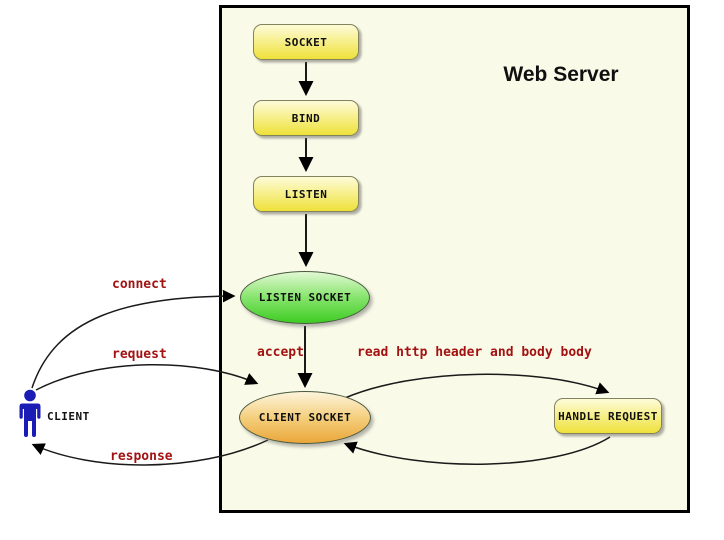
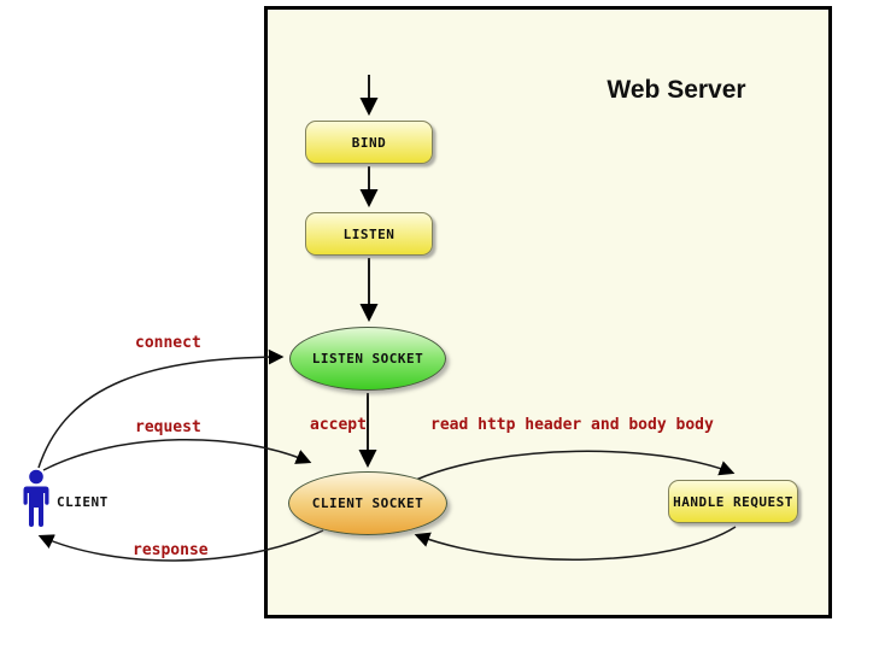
  Web Server
- SOCKET
  BIND
  LISTEN
  LISTEN SOCKET
  CLIENT SOCKET
  HANDLE REQUEST
  CLIENT
  connect
  request
  response
  accept
  read http header and body body
